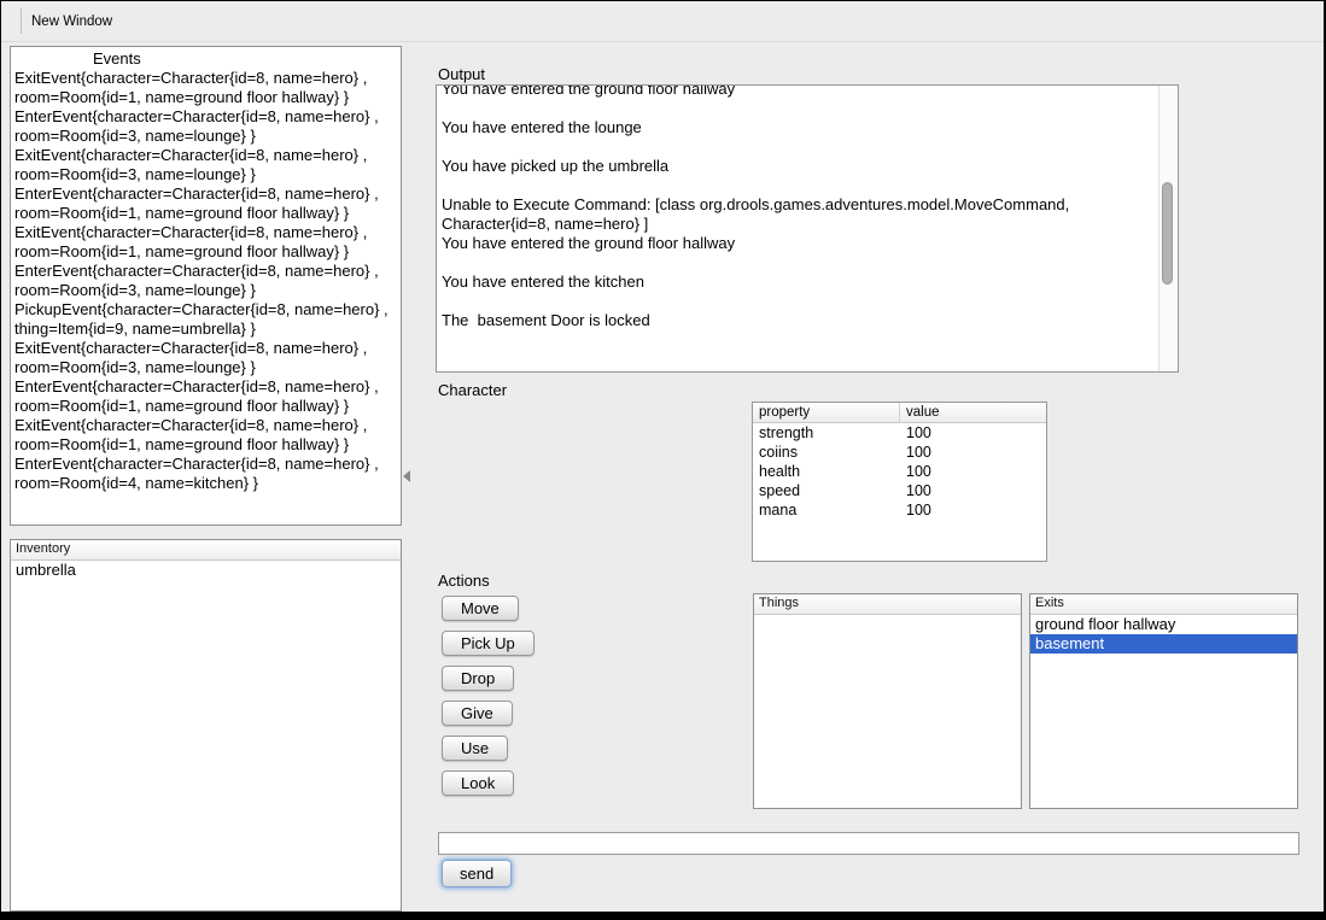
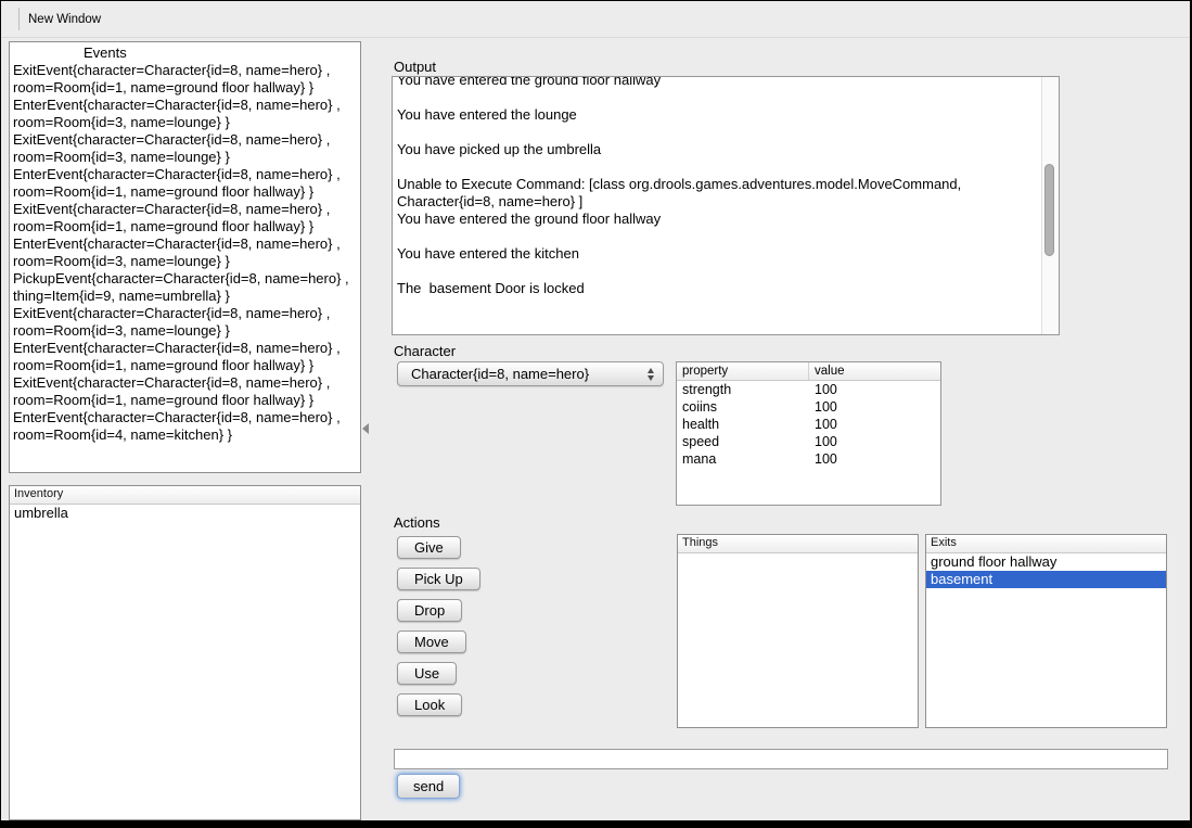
  New Window
  Events
  ExitEvent{character=Character{id=8, name=hero} , room=Room{id=1, name=ground floor hallway} }
  EnterEvent{character=Character{id=8, name=hero} , room=Room{id=3, name=lounge} }
  ExitEvent{character=Character{id=8, name=hero} , room=Room{id=3, name=lounge} }
  EnterEvent{character=Character{id=8, name=hero} , room=Room{id=1, name=ground floor hallway} }
  ExitEvent{character=Character{id=8, name=hero} , room=Room{id=1, name=ground floor hallway} }
  EnterEvent{character=Character{id=8, name=hero} , room=Room{id=3, name=lounge} }
  PickupEvent{character=Character{id=8, name=hero} , thing=Item{id=9, name=umbrella} }
  ExitEvent{character=Character{id=8, name=hero} , room=Room{id=3, name=lounge} }
  EnterEvent{character=Character{id=8, name=hero} , room=Room{id=1, name=ground floor hallway} }
  ExitEvent{character=Character{id=8, name=hero} , room=Room{id=1, name=ground floor hallway} }
  EnterEvent{character=Character{id=8, name=hero} , room=Room{id=4, name=kitchen} }
  Inventory
  umbrella
  Output
  You have entered the ground floor hallway
  You have entered the lounge
  You have picked up the umbrella
  Unable to Execute Command: [class org.drools.games.adventures.model.MoveCommand, Character{id=8, name=hero} ]
  You have entered the ground floor hallway
  You have entered the kitchen
  The basement Door is locked
  Character
+ Character{id=8, name=hero}
  property
  value
  strength
  100
  coiins
  100
  health
  100
  speed
  100
  mana
  100
  Actions
- Move
+ Give
  Pick Up
  Drop
- Give
+ Move
  Use
  Look
  Things
  Exits
  ground floor hallway
  basement
  send
